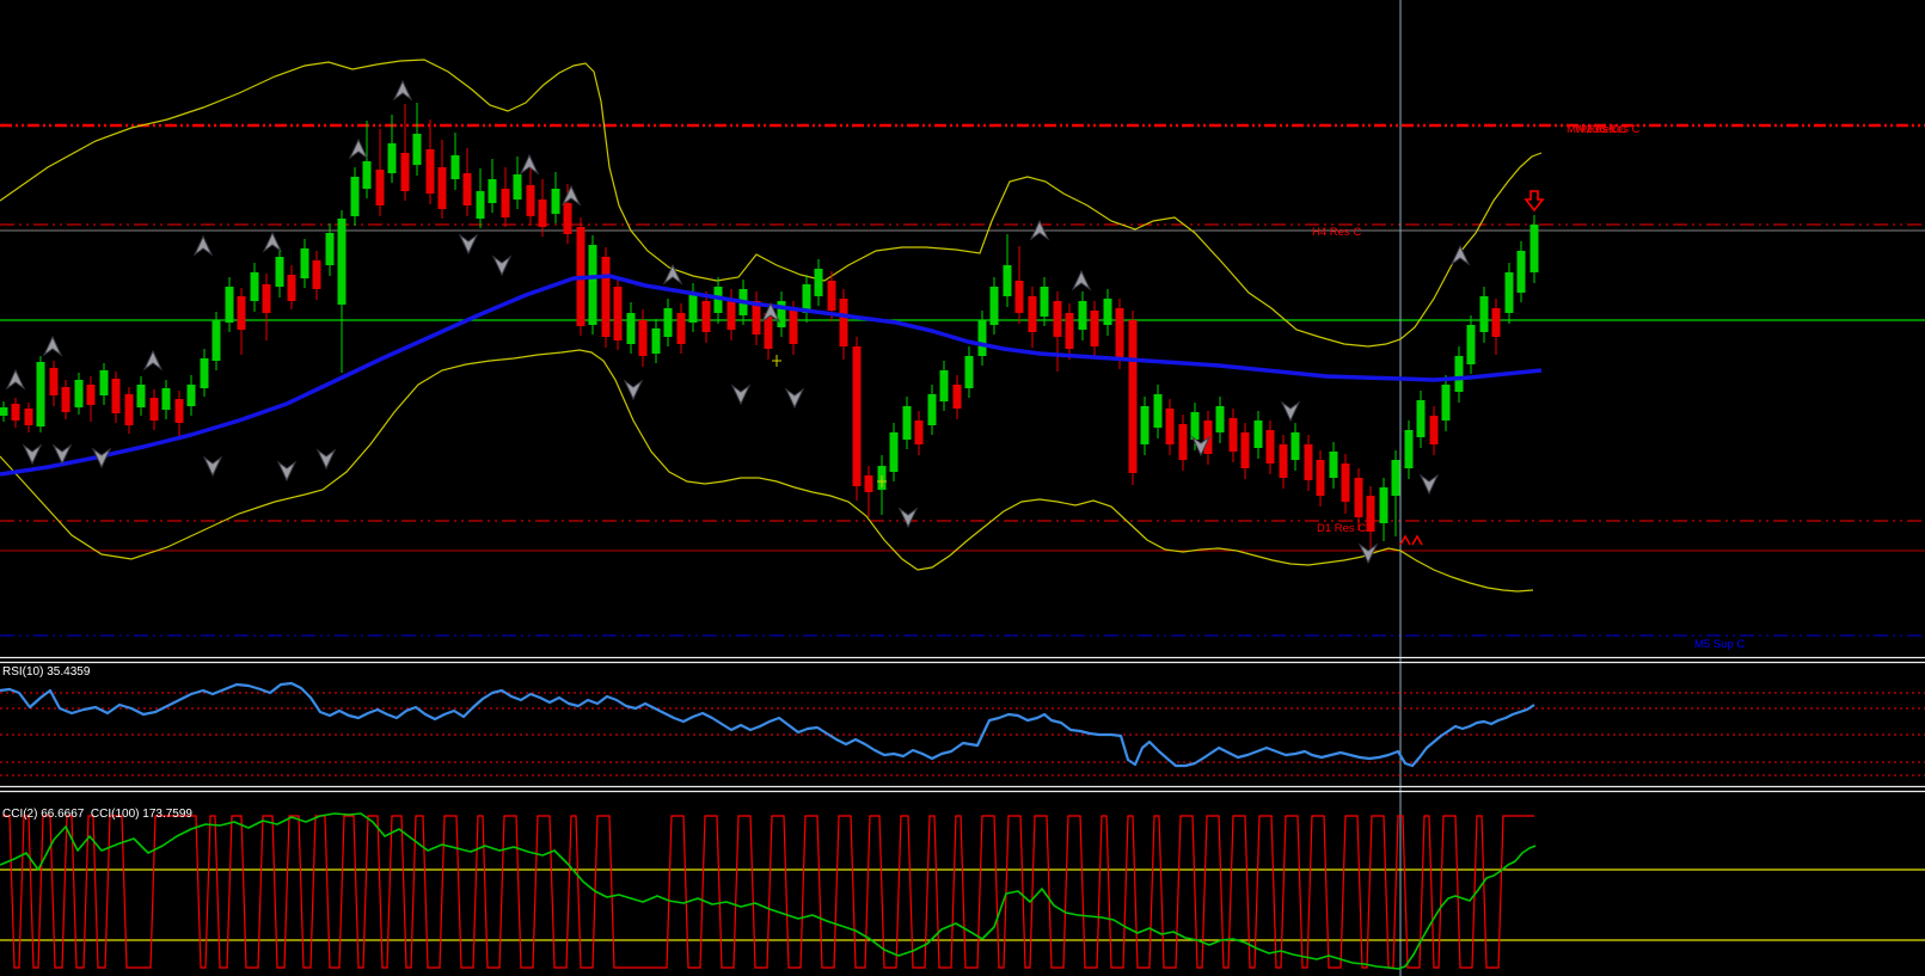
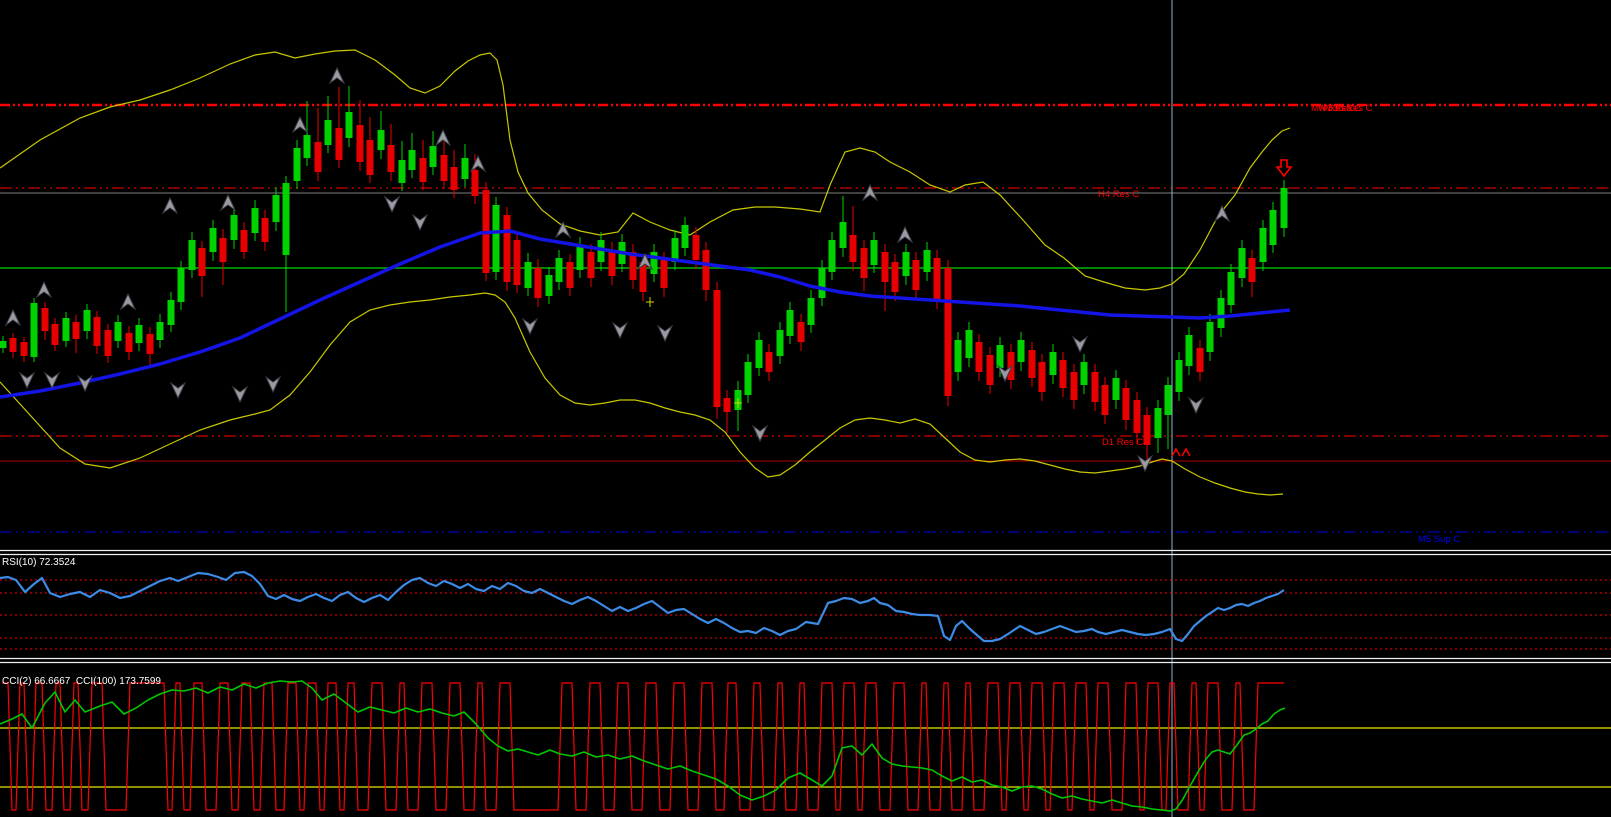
- RSI(10) 35.4359
+ RSI(10) 72.3524
  CCI(2) 66.6667 CCI(100) 173.7599
  H4 Res C
  D1 Res C
  M5 Sup C
  MN Res C
  W1 Res C
  M30 Res C
